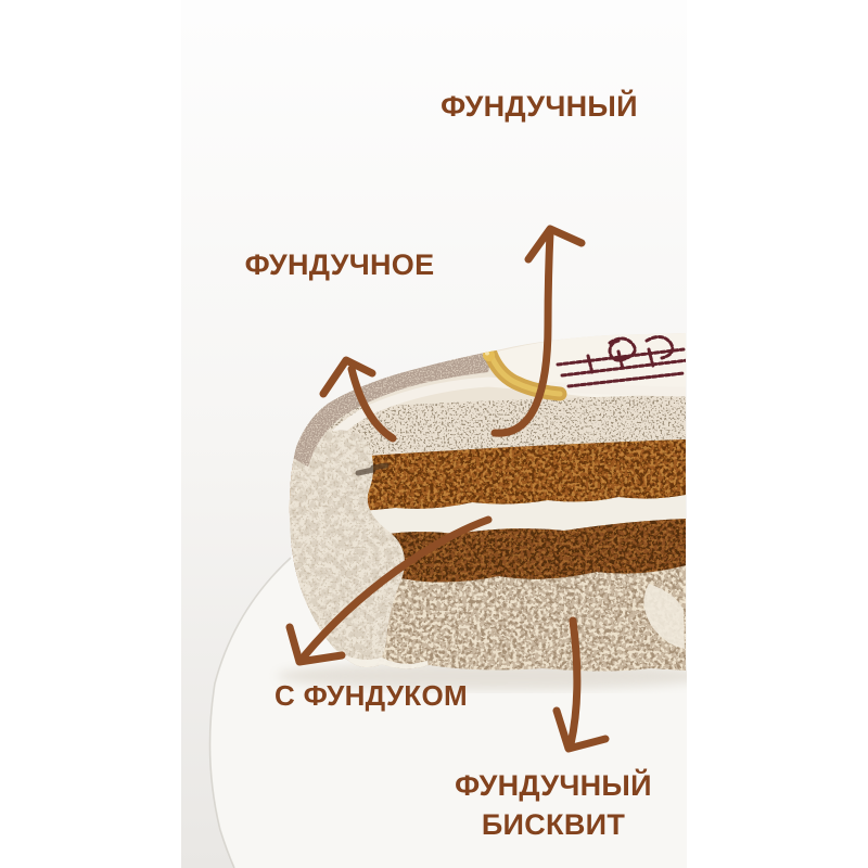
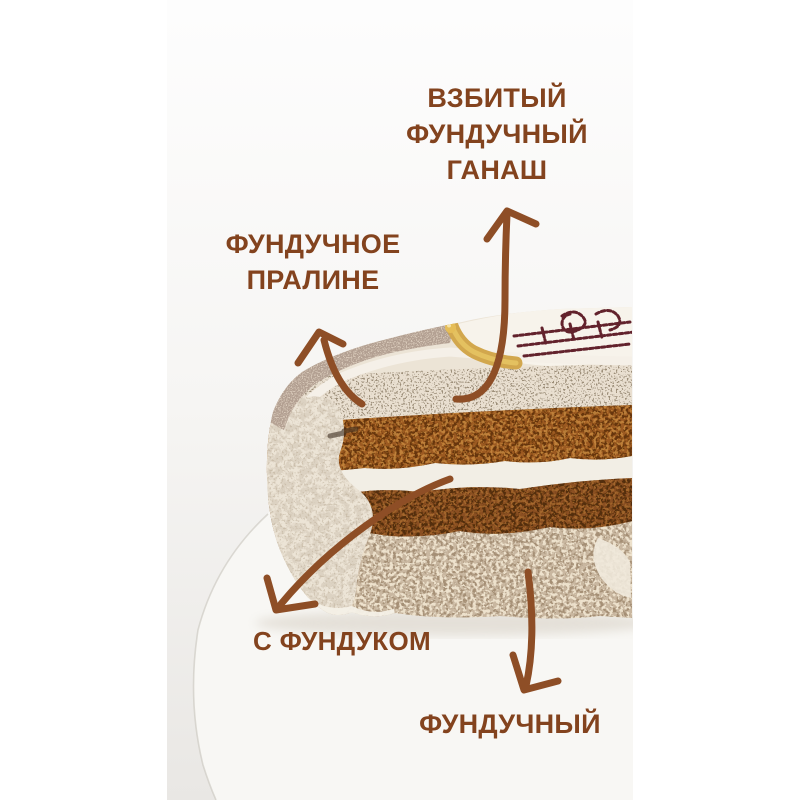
+ ВЗБИТЫЙ
  ФУНДУЧНЫЙ
+ ГАНАШ
  ФУНДУЧНОЕ
+ ПРАЛИНЕ
  С ФУНДУКОМ
  ФУНДУЧНЫЙ
- БИСКВИТ
